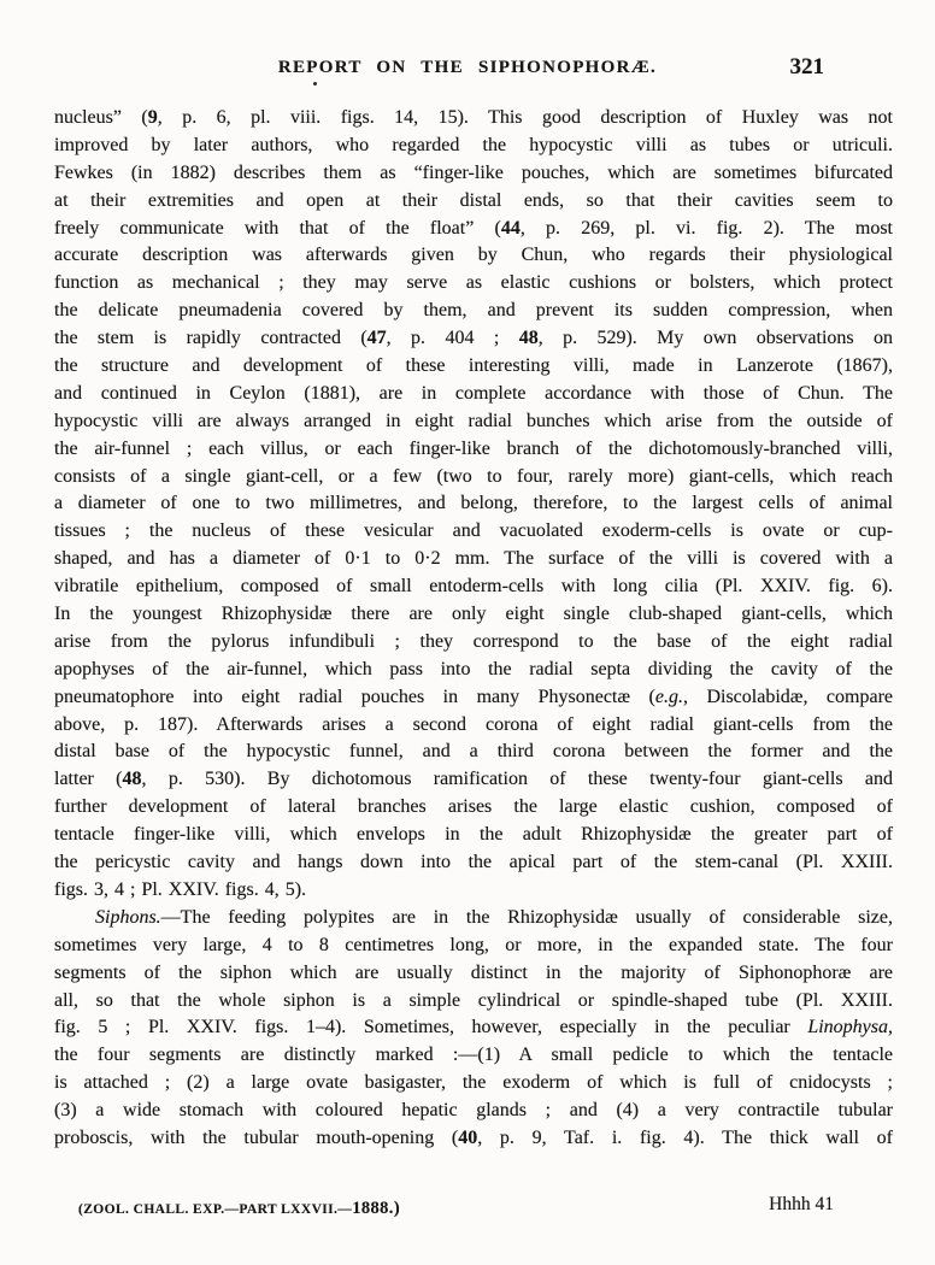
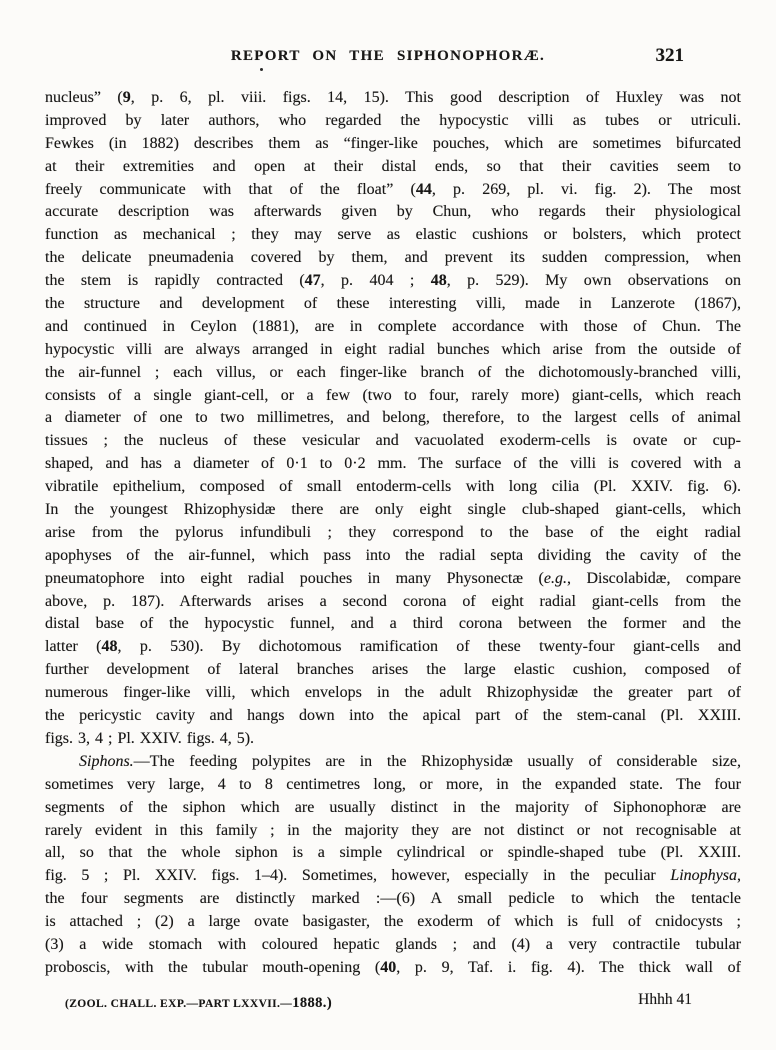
  REPORT ON THE SIPHONOPHORÆ.
  321
  nucleus” (9, p. 6, pl. viii. figs. 14, 15). This good description of Huxley was not
  improved by later authors, who regarded the hypocystic villi as tubes or utriculi.
  Fewkes (in 1882) describes them as “finger-like pouches, which are sometimes bifurcated
  at their extremities and open at their distal ends, so that their cavities seem to
  freely communicate with that of the float” (44, p. 269, pl. vi. fig. 2). The most
  accurate description was afterwards given by Chun, who regards their physiological
  function as mechanical ; they may serve as elastic cushions or bolsters, which protect
  the delicate pneumadenia covered by them, and prevent its sudden compression, when
  the stem is rapidly contracted (47, p. 404 ; 48, p. 529). My own observations on
  the structure and development of these interesting villi, made in Lanzerote (1867),
  and continued in Ceylon (1881), are in complete accordance with those of Chun. The
  hypocystic villi are always arranged in eight radial bunches which arise from the outside of
  the air-funnel ; each villus, or each finger-like branch of the dichotomously-branched villi,
  consists of a single giant-cell, or a few (two to four, rarely more) giant-cells, which reach
  a diameter of one to two millimetres, and belong, therefore, to the largest cells of animal
  tissues ; the nucleus of these vesicular and vacuolated exoderm-cells is ovate or cup-
  shaped, and has a diameter of 0·1 to 0·2 mm. The surface of the villi is covered with a
  vibratile epithelium, composed of small entoderm-cells with long cilia (Pl. XXIV. fig. 6).
  In the youngest Rhizophysidæ there are only eight single club-shaped giant-cells, which
  arise from the pylorus infundibuli ; they correspond to the base of the eight radial
  apophyses of the air-funnel, which pass into the radial septa dividing the cavity of the
  pneumatophore into eight radial pouches in many Physonectæ (e.g., Discolabidæ, compare
  above, p. 187). Afterwards arises a second corona of eight radial giant-cells from the
  distal base of the hypocystic funnel, and a third corona between the former and the
  latter (48, p. 530). By dichotomous ramification of these twenty-four giant-cells and
  further development of lateral branches arises the large elastic cushion, composed of
- tentacle finger-like villi, which envelops in the adult Rhizophysidæ the greater part of
+ numerous finger-like villi, which envelops in the adult Rhizophysidæ the greater part of
  the pericystic cavity and hangs down into the apical part of the stem-canal (Pl. XXIII.
  figs. 3, 4 ; Pl. XXIV. figs. 4, 5).
  Siphons.—The feeding polypites are in the Rhizophysidæ usually of considerable size,
  sometimes very large, 4 to 8 centimetres long, or more, in the expanded state. The four
  segments of the siphon which are usually distinct in the majority of Siphonophoræ are
+ rarely evident in this family ; in the majority they are not distinct or not recognisable at
  all, so that the whole siphon is a simple cylindrical or spindle-shaped tube (Pl. XXIII.
  fig. 5 ; Pl. XXIV. figs. 1–4). Sometimes, however, especially in the peculiar Linophysa,
- the four segments are distinctly marked :—(1) A small pedicle to which the tentacle
+ the four segments are distinctly marked :—(6) A small pedicle to which the tentacle
  is attached ; (2) a large ovate basigaster, the exoderm of which is full of cnidocysts ;
  (3) a wide stomach with coloured hepatic glands ; and (4) a very contractile tubular
  proboscis, with the tubular mouth-opening (40, p. 9, Taf. i. fig. 4). The thick wall of
  (ZOOL. CHALL. EXP.—PART LXXVII.—1888.)
  Hhhh 41
